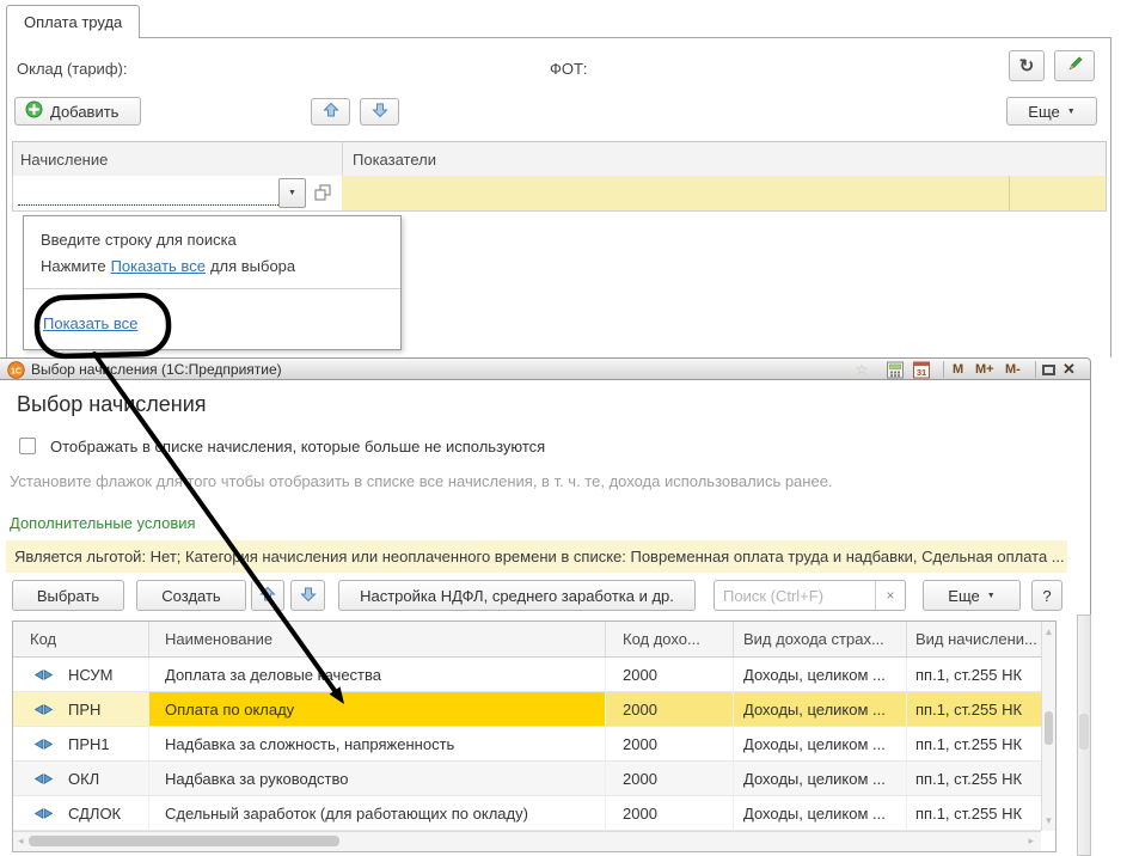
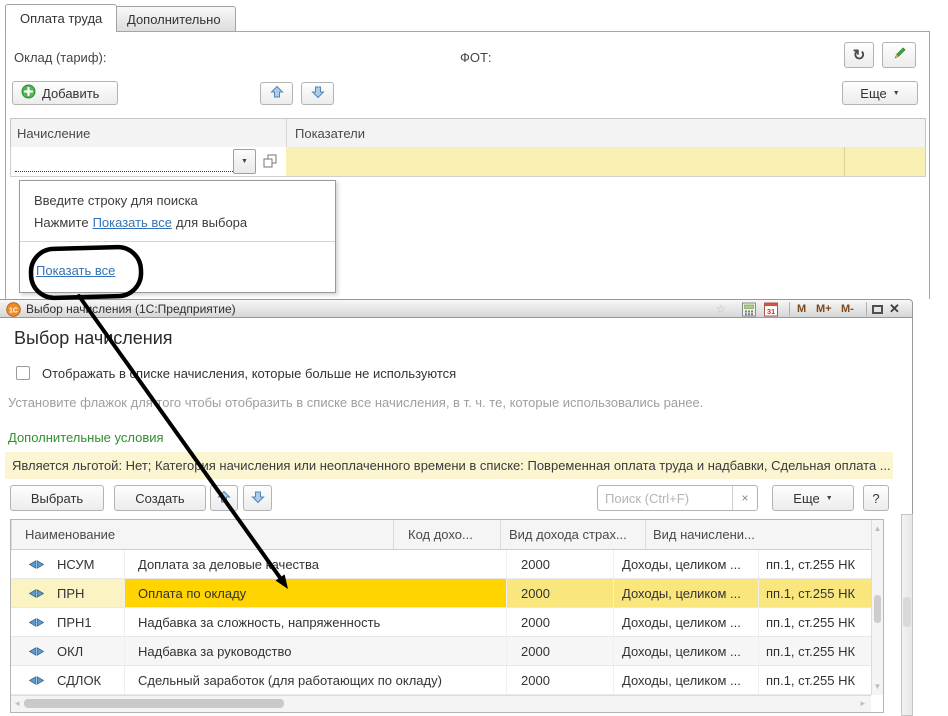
  Оплата труда
+ Дополнительно
  Оклад (тариф):
  ФОТ:
  ↻
  Добавить
  Еще
  Начисление
  Показатели
  Введите строку для поиска
  Нажмите Показать все для выбора
  Показать все
  Выбор начсления (1С:Предприятие)
  ☆
  31
  M
  M+
  M-
  ✕
  Выбор начсления
  Отображать вписке начисления, которые больше не используются
- Установите флажок для того чтобы отобразить в списке все начисления, в т. ч. те, дохода использовались ранее.
+ Установите флажок для того чтобы отобразить в списке все начисления, в т. ч. те, которые использовались ранее.
  Дополнительные условия
  Является льготой: Нет; Категоия начисления или неоплаченного времени в списке: Повременная оплата труда и надбавки, Сдельная оплата ...
  Выбрать
  Создать
- Настройка НДФЛ, среднего заработка и др.
  Поиск (Ctrl+F)
  ×
  Еще
  ?
- Код
  Наименование
  Код дохо...
  Вид дохода страх...
  Вид начислени...
  НСУМ
  Доплата за деловыеачества
  2000
  Доходы, целиком ...
  пп.1, ст.255 НК
  ПРН
  Оплата по окладу
  2000
  Доходы, целиком ...
  пп.1, ст.255 НК
  ПРН1
  Надбавка за сложность, напряженность
  2000
  Доходы, целиком ...
  пп.1, ст.255 НК
  ОКЛ
  Надбавка за руководство
  2000
  Доходы, целиком ...
  пп.1, ст.255 НК
  СДЛОК
  Сдельный заработок (для работающих по окладу)
  2000
  Доходы, целиком ...
  пп.1, ст.255 НК
  ▲
  ▼
  ◂
  ▸
